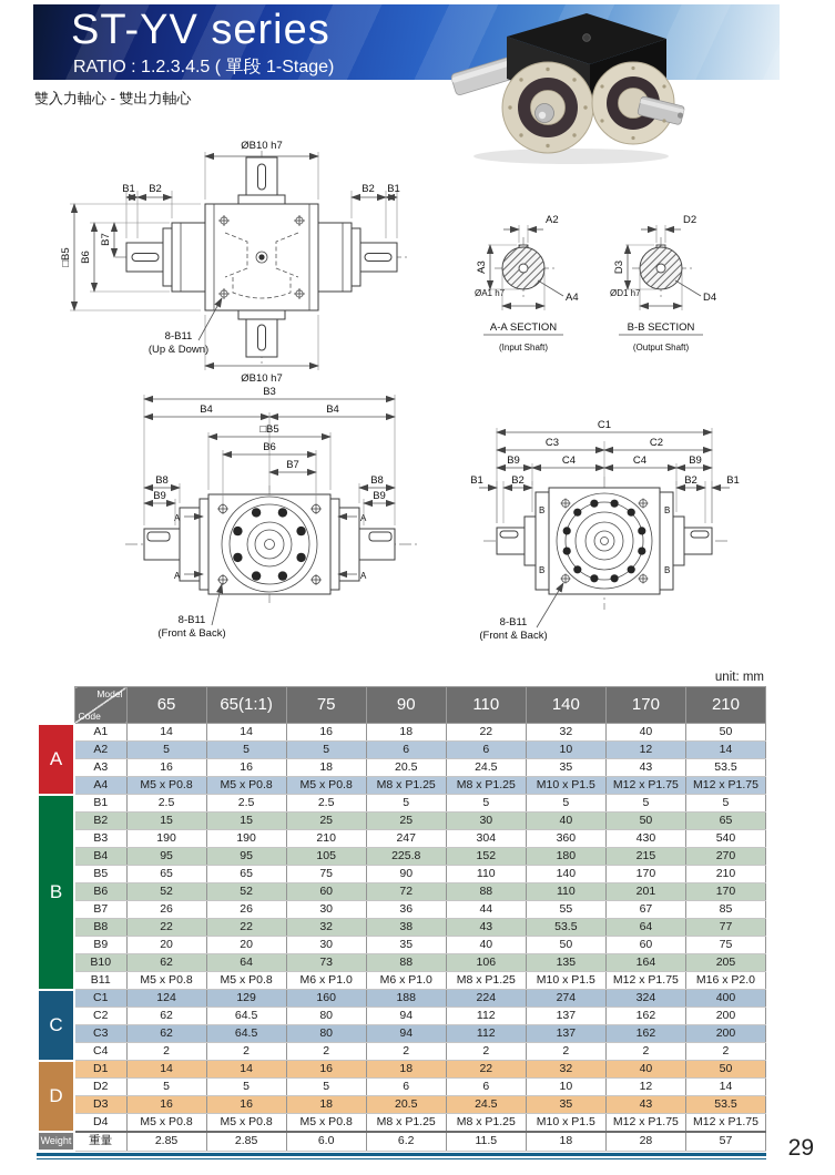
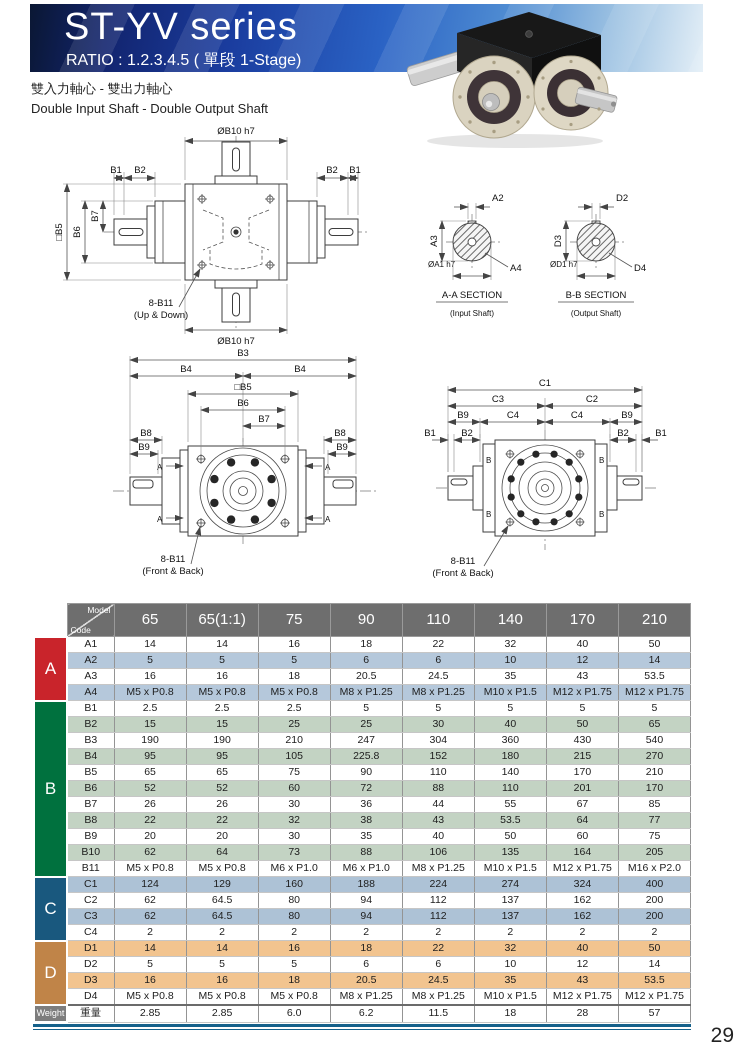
  雙入力軸心 - 雙出力軸心
+ Double Input Shaft - Double Output Shaft
  ØB10 h7
  ØB10 h7
  B1
  B2
  B2
  B1
  8-B11
  (Up & Down)
  A2
  ØA1 h
  A4
  A-A SECTION
  (Input Shaft)
  D2
  ØD1 h7
  D4
  B-B SECTION
  (Output Shaft)
  A
  A
  A
  A
  B3
  B4
  B4
  □B5
  B6
  B7
  B8
  B9
  B8
  B9
  8-B11
  (Front & Back)
  B
  B
  B
  B
  C1
  C3
  C2
  B9
  C4
  C4
  B9
  B1
  B2
  B1
  B2
  8-B11
  (Front & Back)
- unit: mm
  	ModelCode	65	65(1:1)	75	90	110	140	170	210
  A	A1	14	14	16	18	22	32	40	50
  A2	5	5	5	6	6	10	12	14
  A3	16	16	18	20.5	24.5	35	43	53.5
  A4	M5 x P0.8	M5 x P0.8	M5 x P0.8	M8 x P1.25	M8 x P1.25	M10 x P1.5	M12 x P1.75	M12 x P1.75
  B	B1	2.5	2.5	2.5	5	5	5	5	5
  B2	15	15	25	25	30	40	50	65
  B3	190	190	210	247	304	360	430	540
  B4	95	95	105	225.8	152	180	215	270
  B5	65	65	75	90	110	140	170	210
  B6	52	52	60	72	88	110	201	170
  B7	26	26	30	36	44	55	67	85
  B8	22	22	32	38	43	53.5	64	77
  B9	20	20	30	35	40	50	60	75
  B10	62	64	73	88	106	135	164	205
  B11	M5 x P0.8	M5 x P0.8	M6 x P1.0	M6 x P1.0	M8 x P1.25	M10 x P1.5	M12 x P1.75	M16 x P2.0
  C	C1	124	129	160	188	224	274	324	400
  C2	62	64.5	80	94	112	137	162	200
  C3	62	64.5	80	94	112	137	162	200
  C4	2	2	2	2	2	2	2	2
  D	D1	14	14	16	18	22	32	40	50
  D2	5	5	5	6	6	10	12	14
  D3	16	16	18	20.5	24.5	35	43	53.5
  D4	M5 x P0.8	M5 x P0.8	M5 x P0.8	M8 x P1.25	M8 x P1.25	M10 x P1.5	M12 x P1.75	M12 x P1.75
  Weight	重量	2.85	2.85	6.0	6.2	11.5	18	28	57
  29
